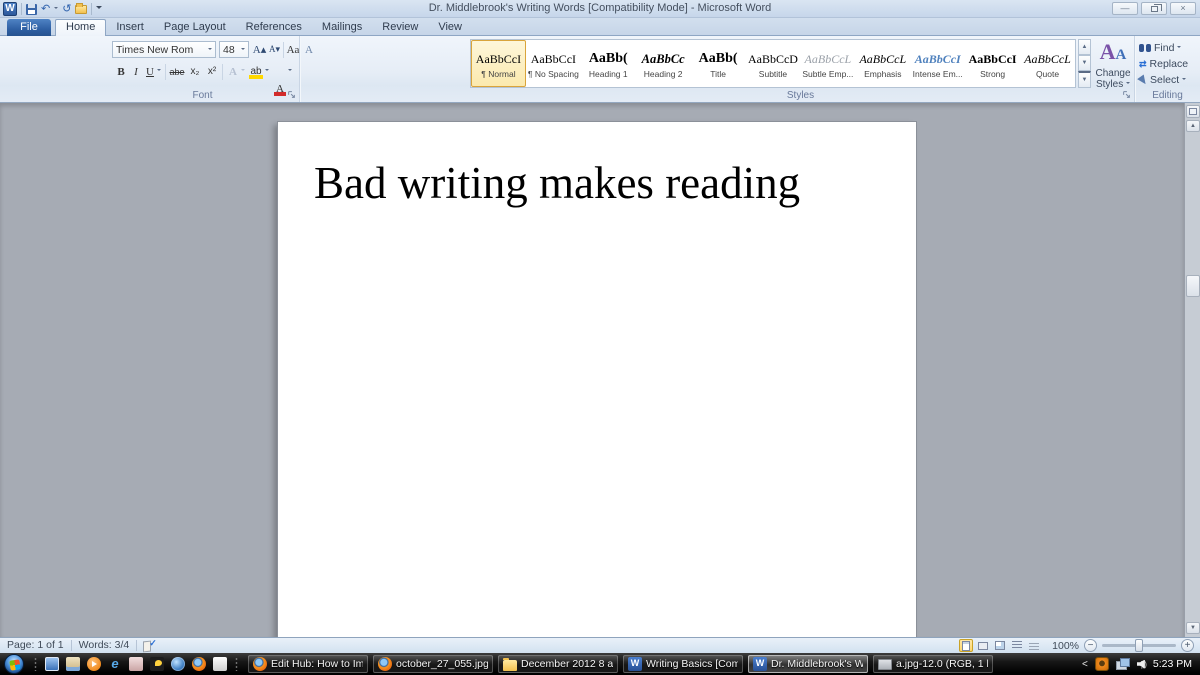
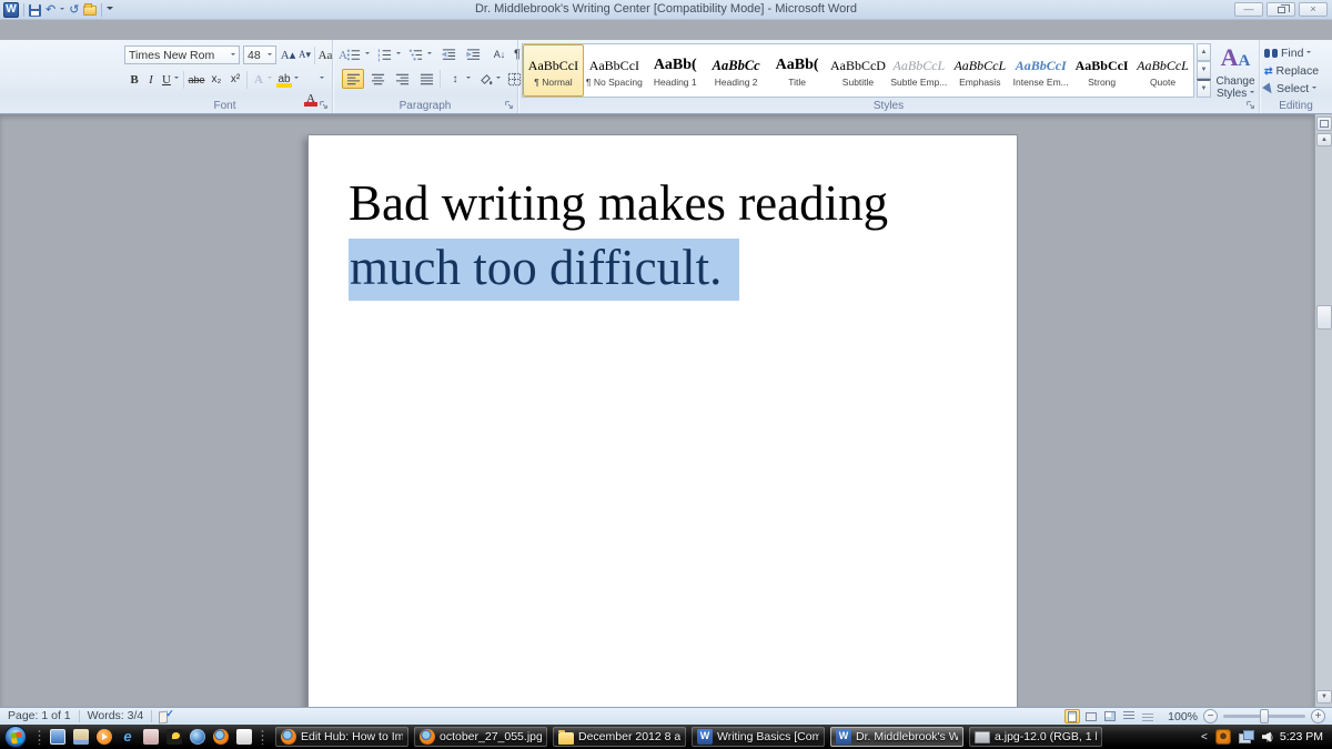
- Dr. Middlebrook's Writing Words [Compatibility Mode] - Microsoft Word
+ Dr. Middlebrook's Writing Center [Compatibility Mode] - Microsoft Word
  W
  ↶
  ↺
  —
  ×
- File
- Home
- Insert
- Page Layout
- References
- Mailings
- Review
- View
  Times New Rom
  48
  A▴
  A▾
  Aa
  A
  B
  I
  U
  abe
  x₂
  x²
  A
  ab
  A
  Font
+ A↓
+ ¶
+ ↕
+ Paragraph
  AaBbCcI
  ¶ Normal
  AaBbCcI
  ¶ No Spacing
  AaBb(
  Heading 1
  AaBbCc
  Heading 2
  AaBb(
  Title
  AaBbCcD
  Subtitle
  AaBbCcL
  Subtle Emp...
  AaBbCcL
  Emphasis
  AaBbCcI
  Intense Em...
  AaBbCcI
  Strong
  AaBbCcL
  Quote
  AA
  Change
  Styles
  Styles
  Find
  ⇄
  Replace
  Select
  Editing
  Bad writing makes reading
+ much too difficult.
  Page: 1 of 1
  Words: 3/4
  100%
  −
  +
  e
  Edit Hub: How to Im
  october_27_055.jpg
  December 2012 8 a
  W
  Writing Basics [Com
  W
  Dr. Middlebrook's W
  a.jpg-12.0 (RGB, 1 l
  <
  5:23 PM
